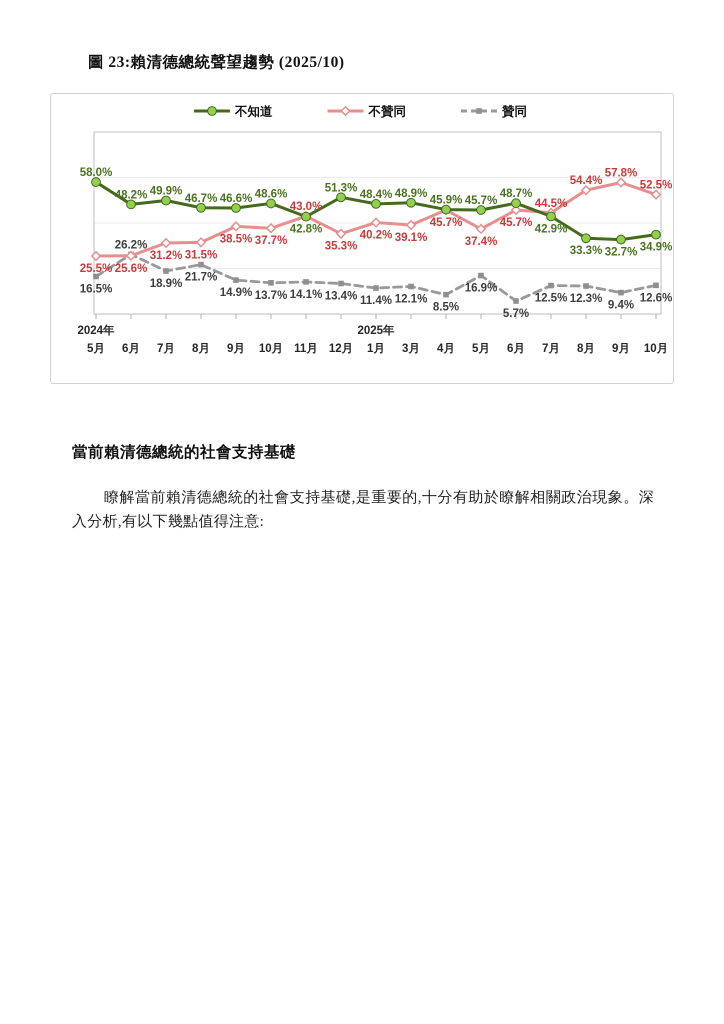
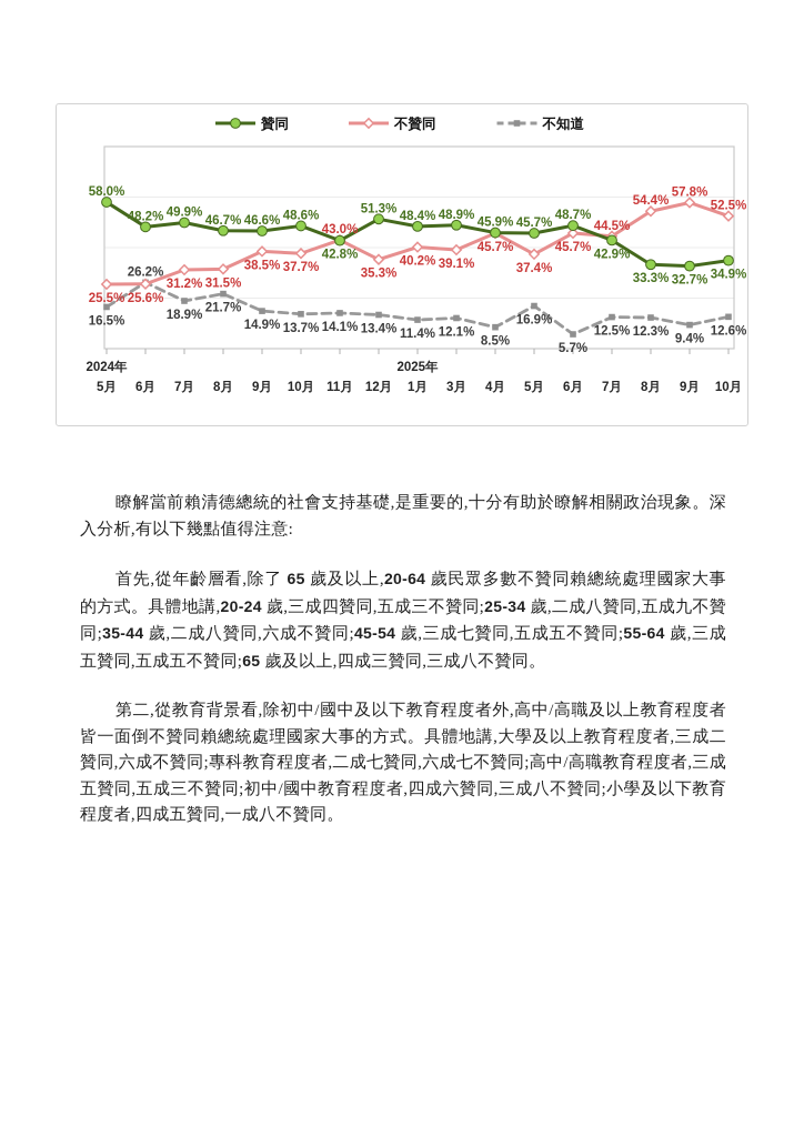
- 圖 23:賴清德總統聲望趨勢 (2025/10)
  16.5%
  26.2%
  18.9%
  21.7%
  14.9%
  13.7%
  14.1%
  13.4%
  11.4%
  12.1%
  8.5%
  16.9%
  5.7%
  12.5%
  12.3%
  9.4%
  12.6%
  25.5%
  25.6%
  31.2%
  31.5%
  38.5%
  37.7%
  43.0%
  35.3%
  40.2%
  39.1%
  45.7%
  37.4%
  45.7%
  44.5%
  54.4%
  57.8%
  52.5%
  58.0%
  48.2%
  49.9%
  46.7%
  46.6%
  48.6%
  42.8%
  51.3%
  48.4%
  48.9%
  45.9%
  45.7%
  48.7%
  42.9%
  33.3%
  32.7%
  34.9%
  5月
  6月
  7月
  8月
  9月
  10月
  11月
  12月
  1月
  3月
  4月
  5月
  6月
  7月
  8月
  9月
  10月
  2024年
  2025年
- 不知道
+ 贊同
  不贊同
- 贊同
+ 不知道
- 當前賴清德總統的社會支持基礎
  瞭解當前賴清德總統的社會支持基礎,是重要的,十分有助於瞭解相關政治現象。深入分析,有以下幾點值得注意:
+ 首先,從年齡層看,除了 65 歲及以上,20-64 歲民眾多數不贊同賴總統處理國家大事的方式。具體地講,20-24 歲,三成四贊同,五成三不贊同;25-34 歲,二成八贊同,五成九不贊同;35-44 歲,二成八贊同,六成不贊同;45-54 歲,三成七贊同,五成五不贊同;55-64 歲,三成五贊同,五成五不贊同;65 歲及以上,四成三贊同,三成八不贊同。
+ 第二,從教育背景看,除初中/國中及以下教育程度者外,高中/高職及以上教育程度者皆一面倒不贊同賴總統處理國家大事的方式。具體地講,大學及以上教育程度者,三成二贊同,六成不贊同;專科教育程度者,二成七贊同,六成七不贊同;高中/高職教育程度者,三成五贊同,五成三不贊同;初中/國中教育程度者,四成六贊同,三成八不贊同;小學及以下教育程度者,四成五贊同,一成八不贊同。
